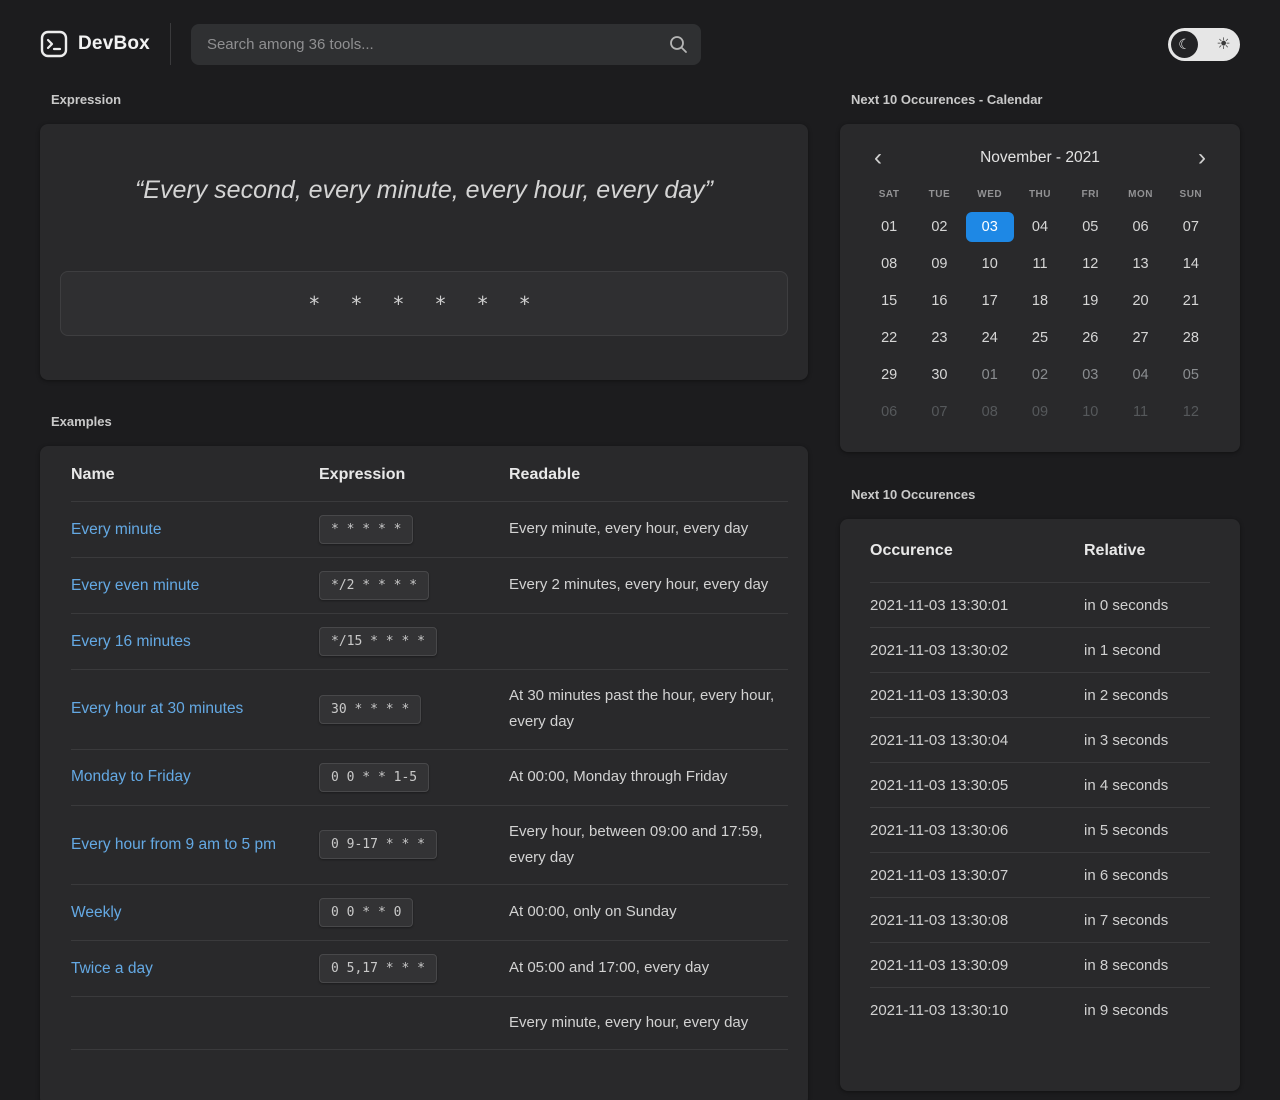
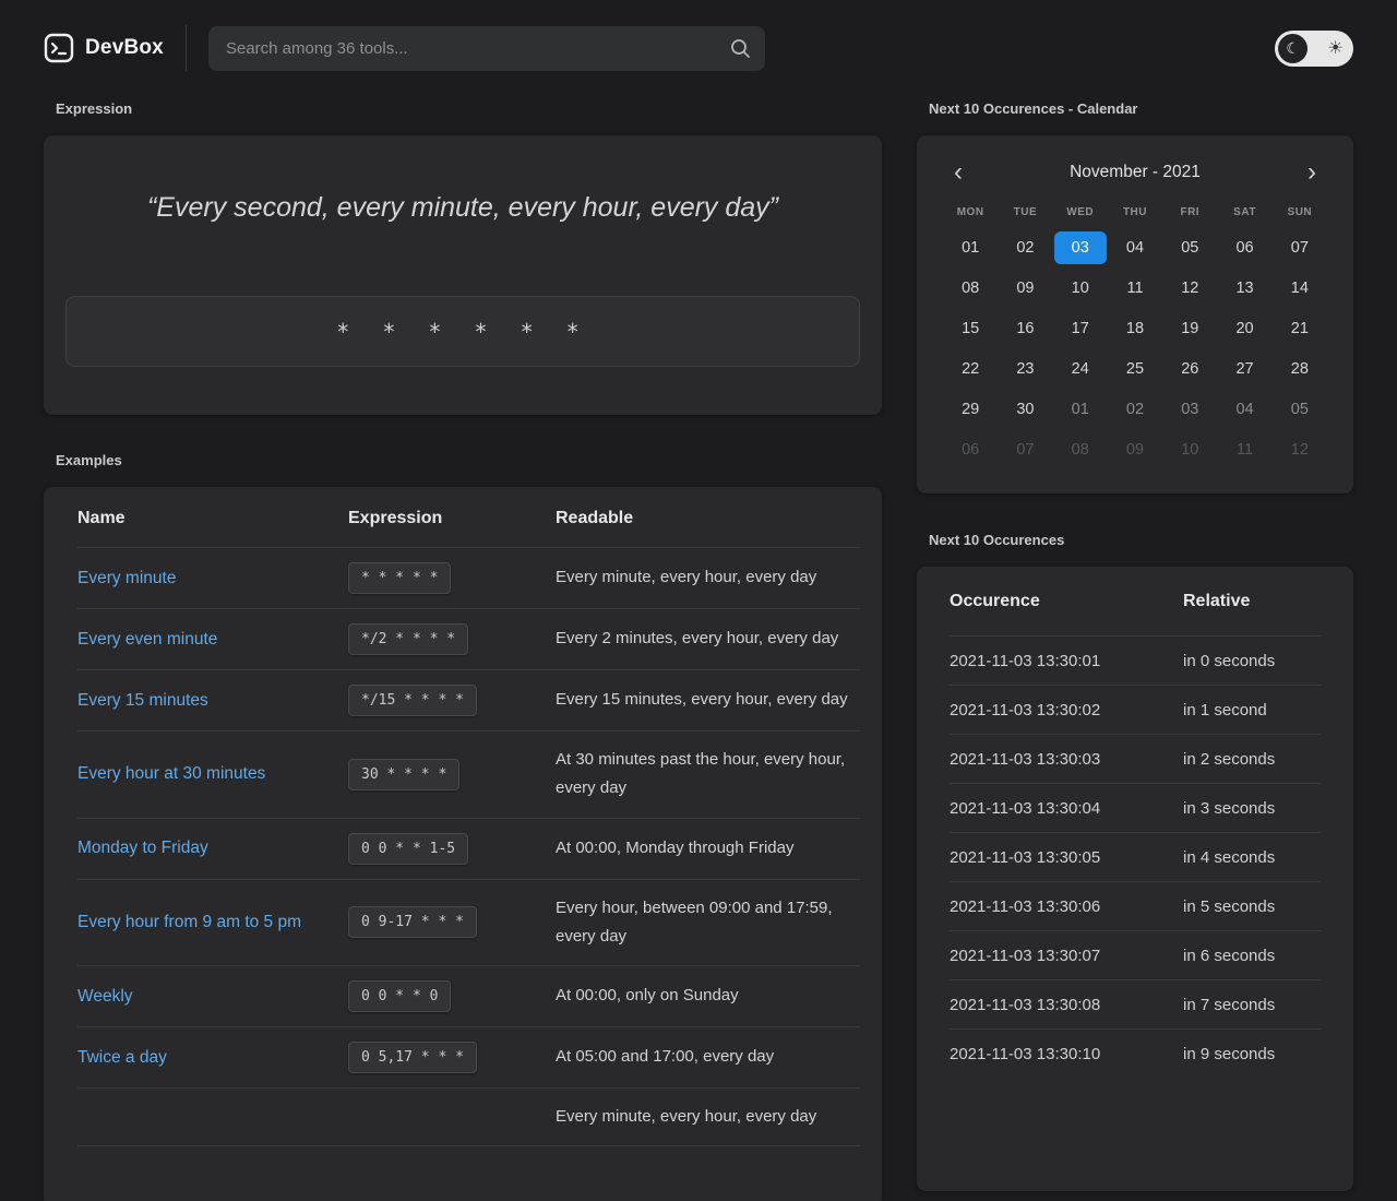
  DevBox
  Search among 36 tools...
  ☾
  ☀
  Expression
  “Every second, every minute, every hour, every day”
  * * * * * *
  Examples
  Name
  Expression
  Readable
  Every minute
  * * * * *
  Every minute, every hour, every day
  Every even minute
  */2 * * * *
  Every 2 minutes, every hour, every day
- Every 16 minutes
+ Every 15 minutes
  */15 * * * *
+ Every 15 minutes, every hour, every day
  Every hour at 30 minutes
  30 * * * *
  At 30 minutes past the hour, every hour, every day
  Monday to Friday
  0 0 * * 1-5
  At 00:00, Monday through Friday
  Every hour from 9 am to 5 pm
  0 9-17 * * *
  Every hour, between 09:00 and 17:59, every day
  Weekly
  0 0 * * 0
  At 00:00, only on Sunday
  Twice a day
  0 5,17 * * *
  At 05:00 and 17:00, every day
  Every minute, every hour, every day
  Next 10 Occurences - Calendar
  ‹
  November - 2021
  ›
- SAT
+ MON
  TUE
  WED
  THU
  FRI
- MON
+ SAT
  SUN
  01
  02
  03
  04
  05
  06
  07
  08
  09
  10
  11
  12
  13
  14
  15
  16
  17
  18
  19
  20
  21
  22
  23
  24
  25
  26
  27
  28
  29
  30
  01
  02
  03
  04
  05
  06
  07
  08
  09
  10
  11
  12
  Next 10 Occurences
  Occurence
  Relative
  2021-11-03 13:30:01
  in 0 seconds
  2021-11-03 13:30:02
  in 1 second
  2021-11-03 13:30:03
  in 2 seconds
  2021-11-03 13:30:04
  in 3 seconds
  2021-11-03 13:30:05
  in 4 seconds
  2021-11-03 13:30:06
  in 5 seconds
  2021-11-03 13:30:07
  in 6 seconds
  2021-11-03 13:30:08
  in 7 seconds
- 2021-11-03 13:30:09
- in 8 seconds
  2021-11-03 13:30:10
  in 9 seconds
